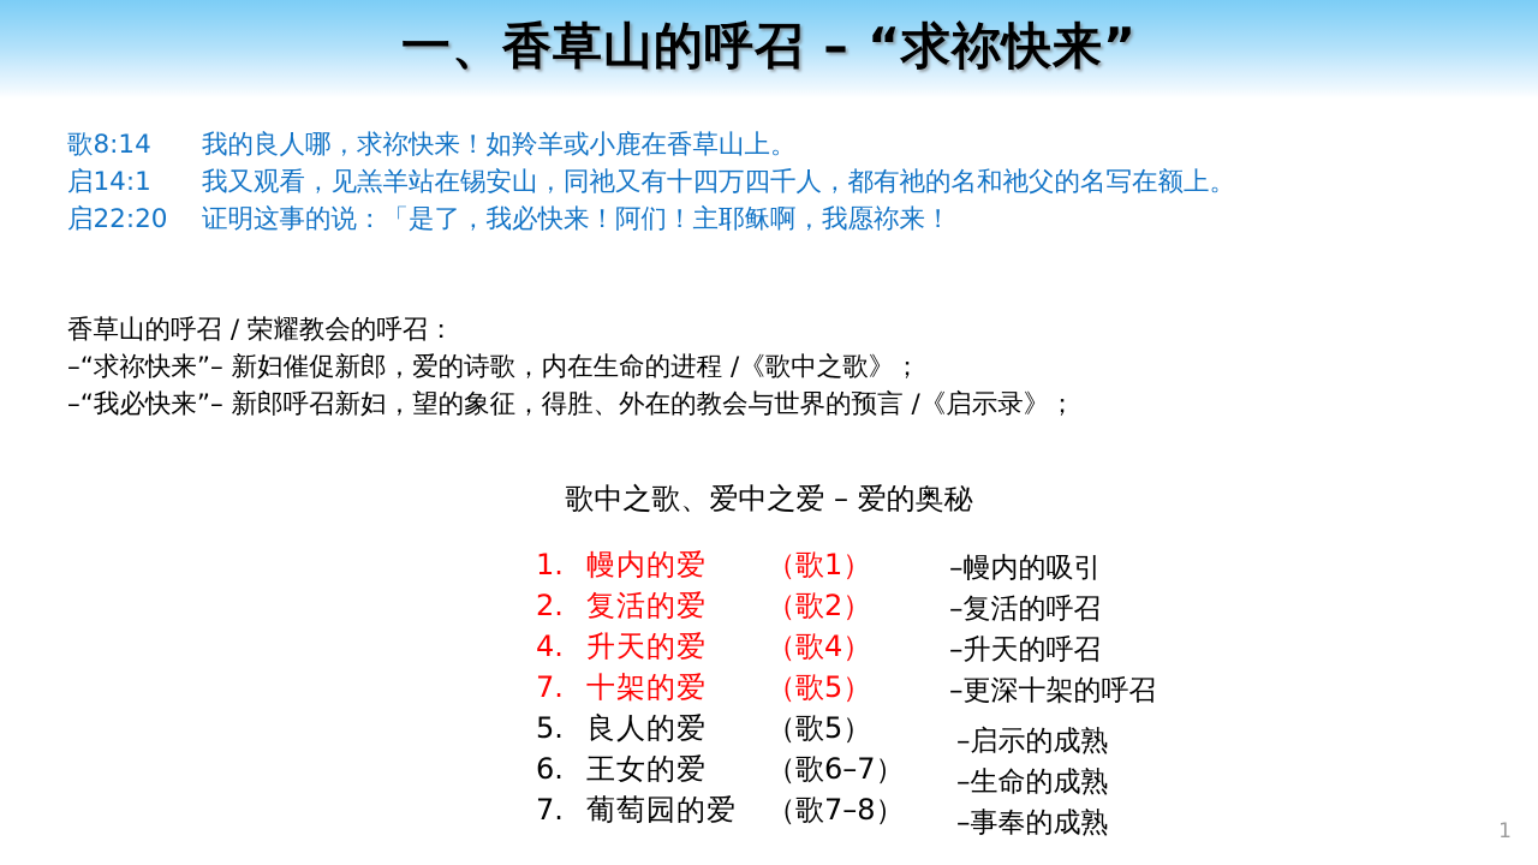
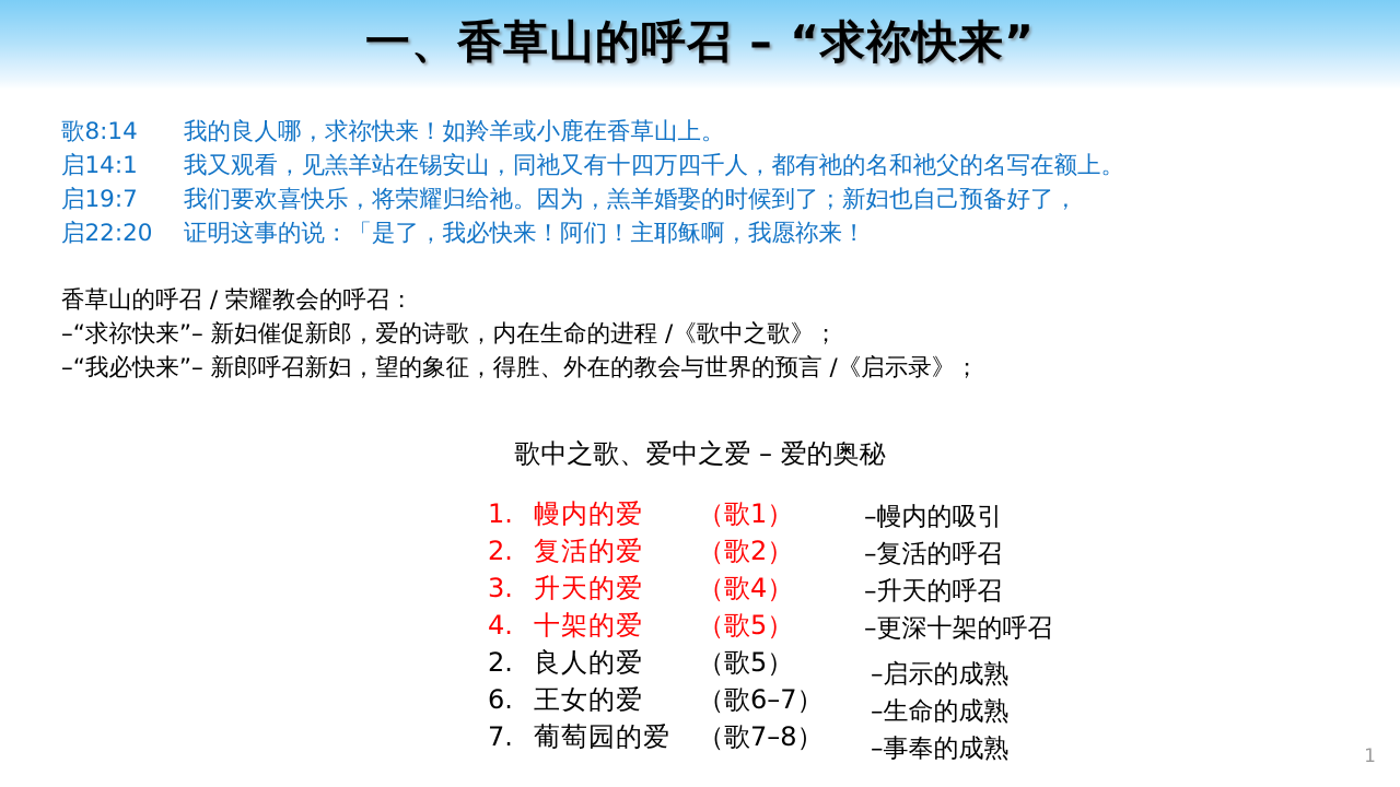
  一、香草山的呼召 – “求祢快来”
  歌8:14 我的良人哪，求祢快来！如羚羊或小鹿在香草山上。
  启14:1 我又观看，见羔羊站在锡安山，同祂又有十四万四千人，都有祂的名和祂父的名写在额上。
+ 启19:7 我们要欢喜快乐，将荣耀归给祂。因为，羔羊婚娶的时候到了；新妇也自己预备好了，
  启22:20 证明这事的说：「是了，我必快来！阿们！主耶稣啊，我愿祢来！
  香草山的呼召 / 荣耀教会的呼召：
  –“求祢快来”– 新妇催促新郎，爱的诗歌，内在生命的进程 /《歌中之歌》；
  –“我必快来”– 新郎呼召新妇，望的象征，得胜、外在的教会与世界的预言 /《启示录》；
  歌中之歌、爱中之爱 – 爱的奥秘
  1. 幔内的爱 （歌1）
  –幔内的吸引
  2. 复活的爱 （歌2）
  –复活的呼召
- 4. 升天的爱 （歌4）
+ 3. 升天的爱 （歌4）
  –升天的呼召
- 7. 十架的爱 （歌5）
+ 4. 十架的爱 （歌5）
  –更深十架的呼召
- 5. 良人的爱 （歌5）
+ 2. 良人的爱 （歌5）
  –启示的成熟
  6. 王女的爱 （歌6–7）
  –生命的成熟
  7. 葡萄园的爱 （歌7–8）
  –事奉的成熟
  1
